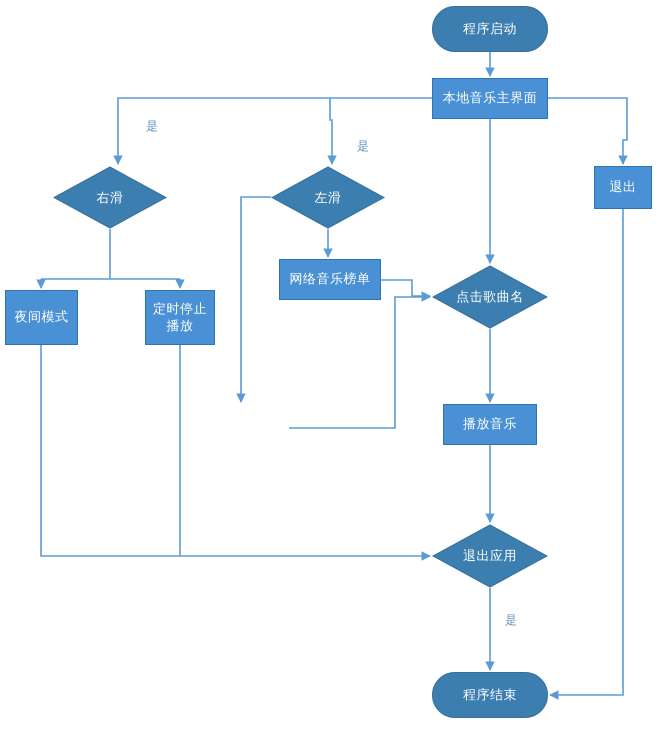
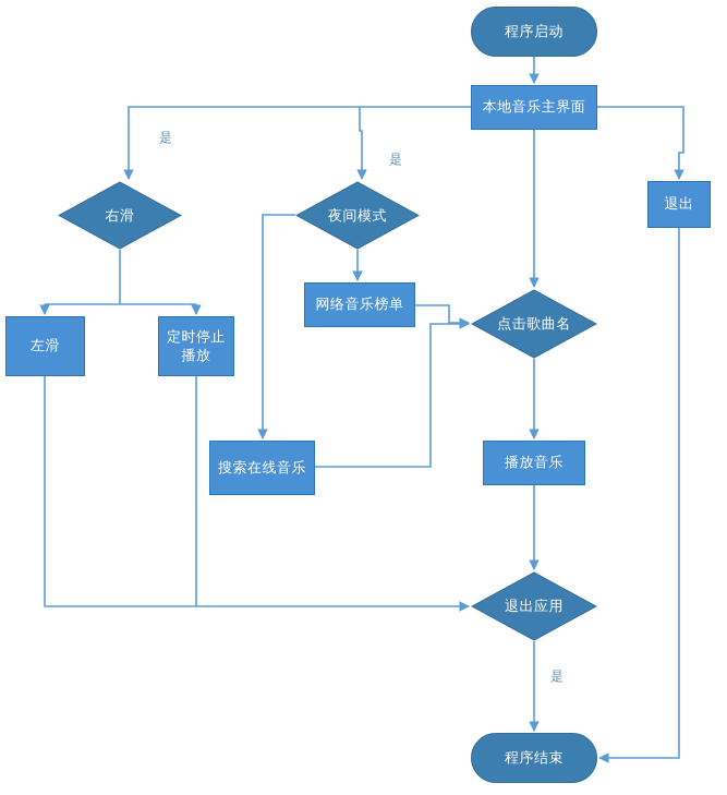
  程序启动
  本地音乐主界面
  右滑
- 左滑
+ 夜间模式
  退出
- 夜间模式
+ 左滑
  定时停止
  播放
  网络音乐榜单
  点击歌曲名
+ 搜索在线音乐
  播放音乐
  退出应用
  程序结束
  是
  是
  是
